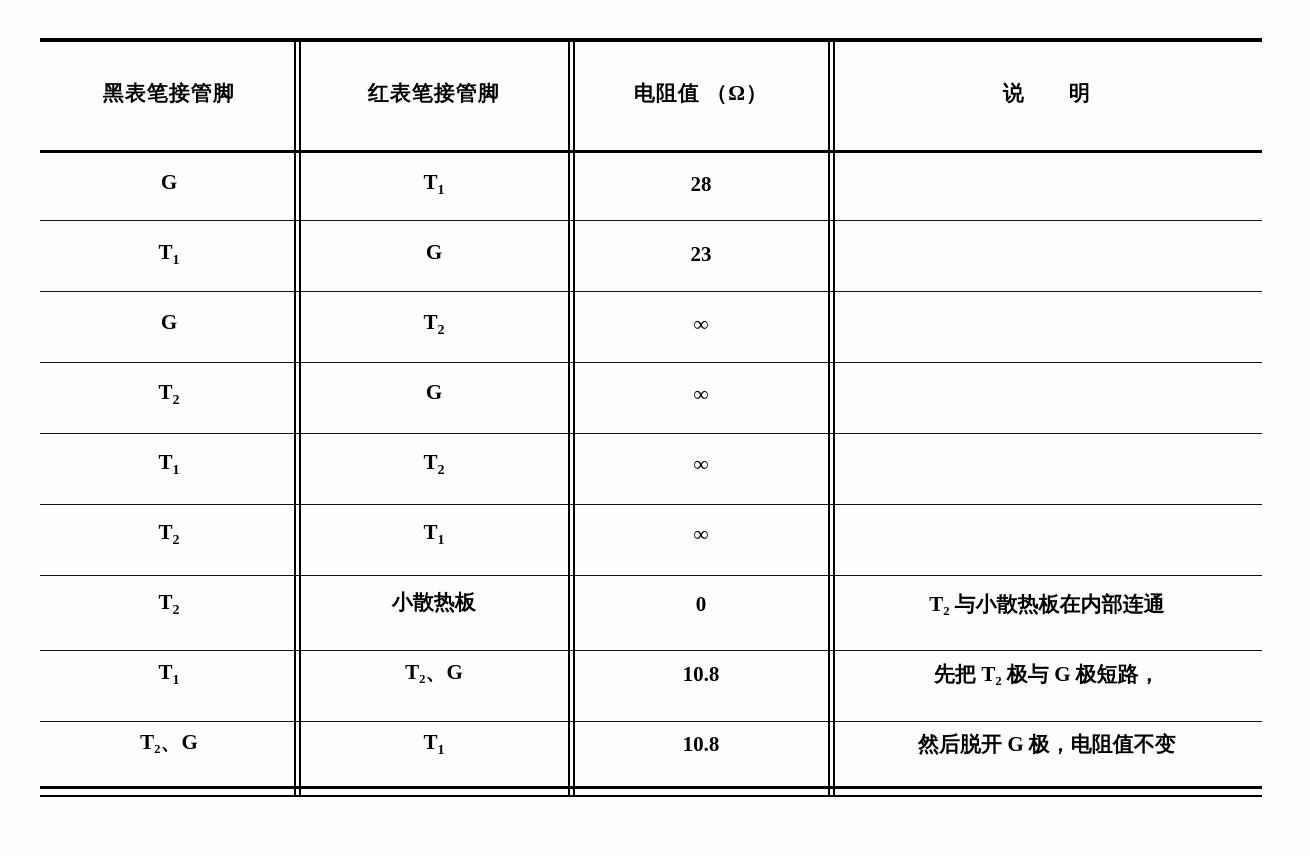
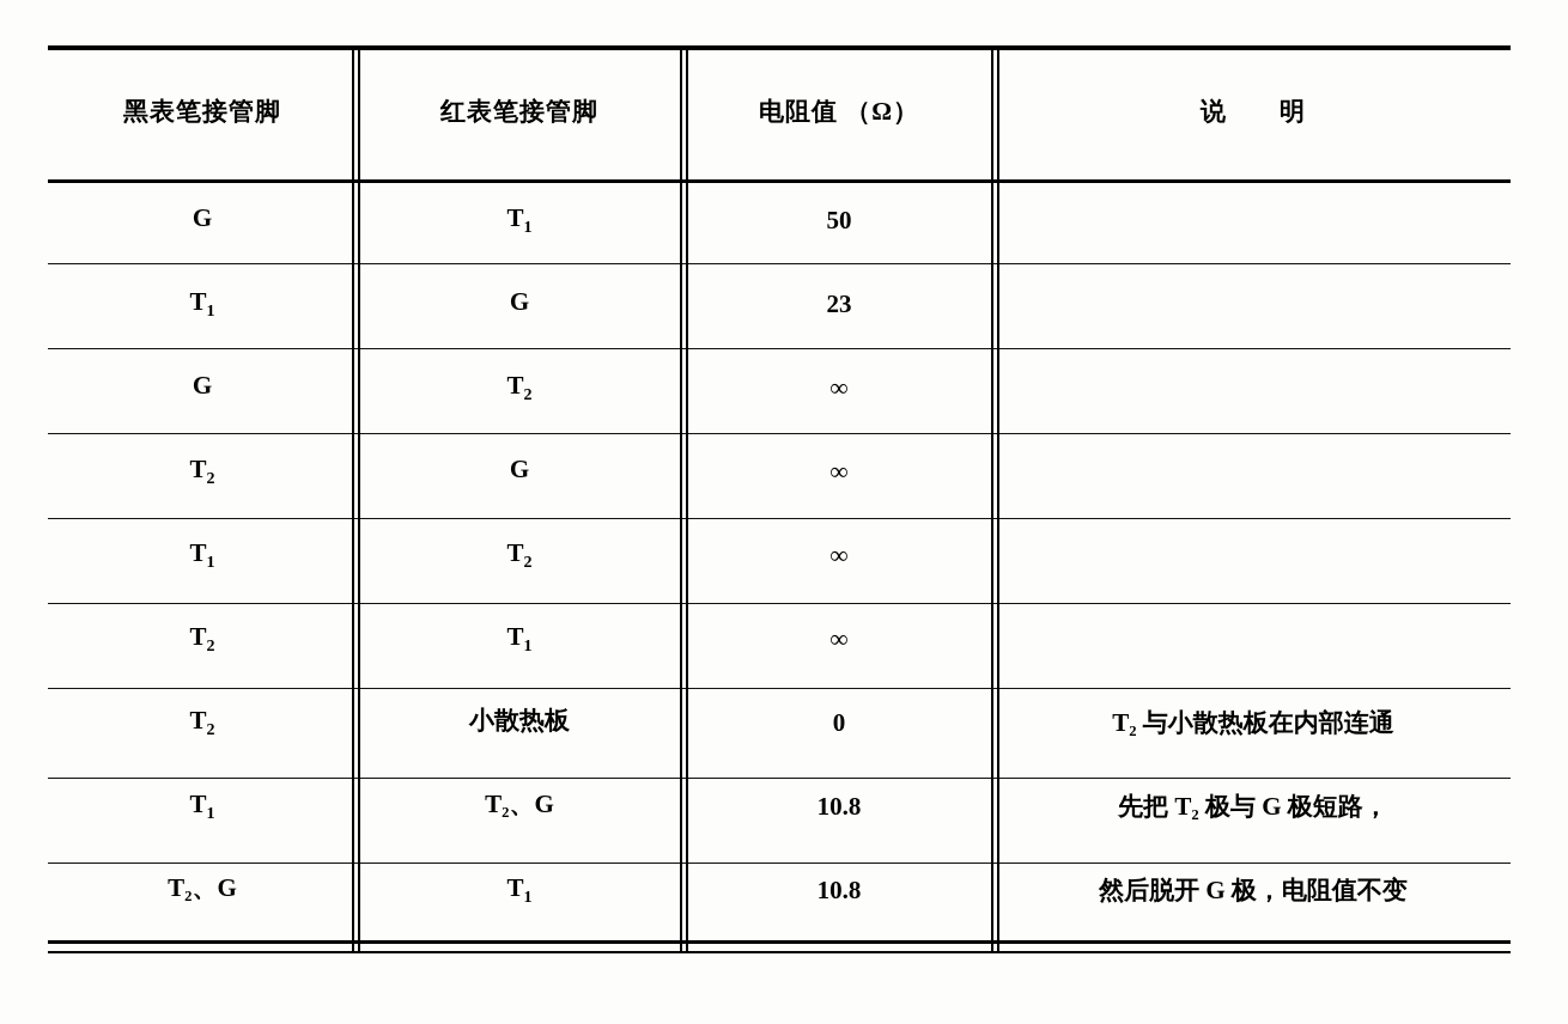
  黑表笔接管脚	红表笔接管脚	电阻值 （Ω）	说 明
- G	T1	28
+ G	T1	50
  T1	G	23
  G	T2	∞
  T2	G	∞
  T1	T2	∞
  T2	T1	∞
  T2	小散热板	0	T₂ 与小散热板在内部连通
  T1	T₂、G	10.8	先把 T₂ 极与 G 极短路，
  T₂、G	T1	10.8	然后脱开 G 极，电阻值不变
